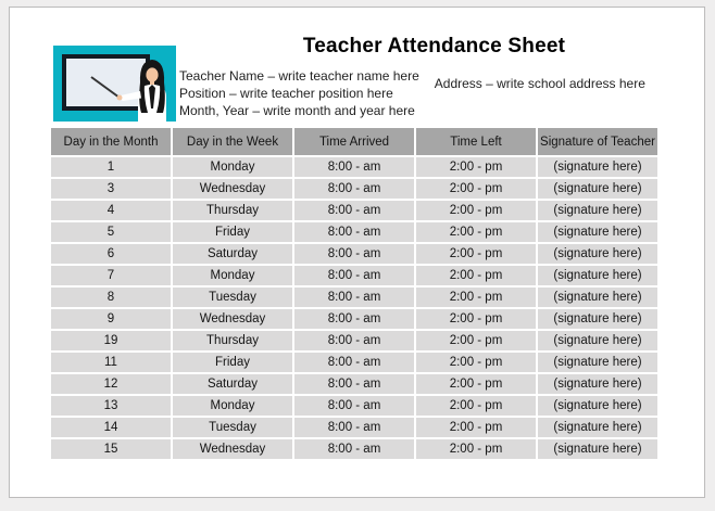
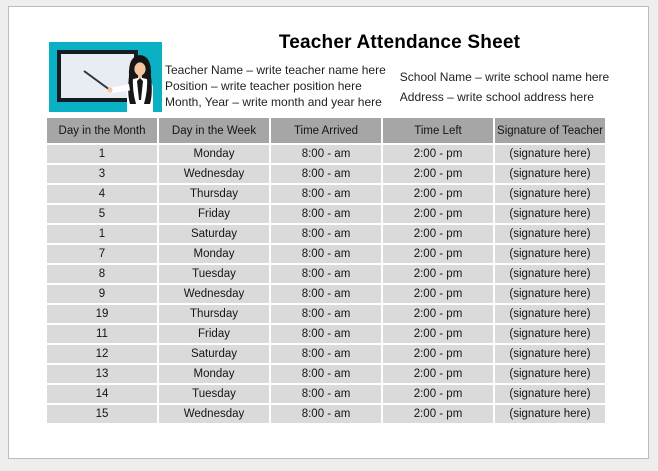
  Teacher Attendance Sheet
  Teacher Name – write teacher name here
  Position – write teacher position here
  Month, Year – write month and year here
+ School Name – write school name here
  Address – write school address here
  Day in the Month	Day in the Week	Time Arrived	Time Left	Signature of Teacher
  1	Monday	8:00 - am	2:00 - pm	(signature here)
  3	Wednesday	8:00 - am	2:00 - pm	(signature here)
  4	Thursday	8:00 - am	2:00 - pm	(signature here)
  5	Friday	8:00 - am	2:00 - pm	(signature here)
- 6	Saturday	8:00 - am	2:00 - pm	(signature here)
+ 1	Saturday	8:00 - am	2:00 - pm	(signature here)
  7	Monday	8:00 - am	2:00 - pm	(signature here)
  8	Tuesday	8:00 - am	2:00 - pm	(signature here)
  9	Wednesday	8:00 - am	2:00 - pm	(signature here)
  19	Thursday	8:00 - am	2:00 - pm	(signature here)
  11	Friday	8:00 - am	2:00 - pm	(signature here)
  12	Saturday	8:00 - am	2:00 - pm	(signature here)
  13	Monday	8:00 - am	2:00 - pm	(signature here)
  14	Tuesday	8:00 - am	2:00 - pm	(signature here)
  15	Wednesday	8:00 - am	2:00 - pm	(signature here)
